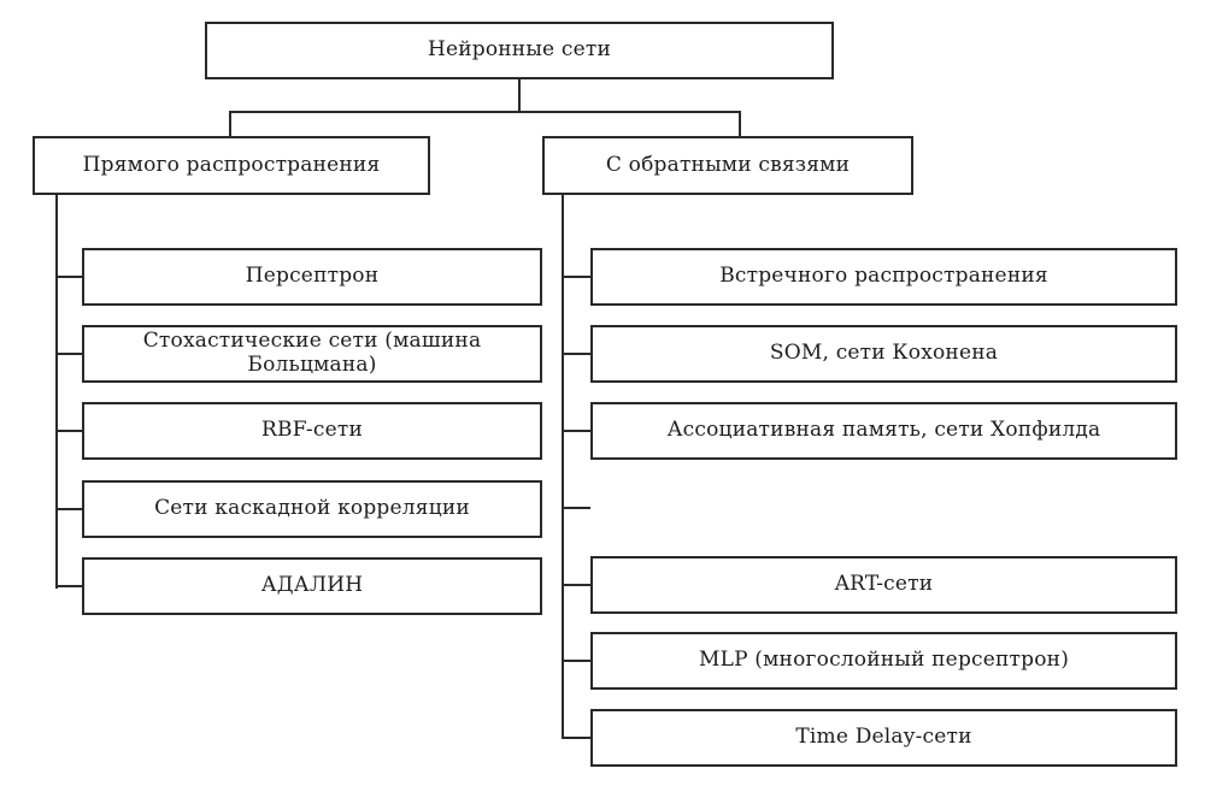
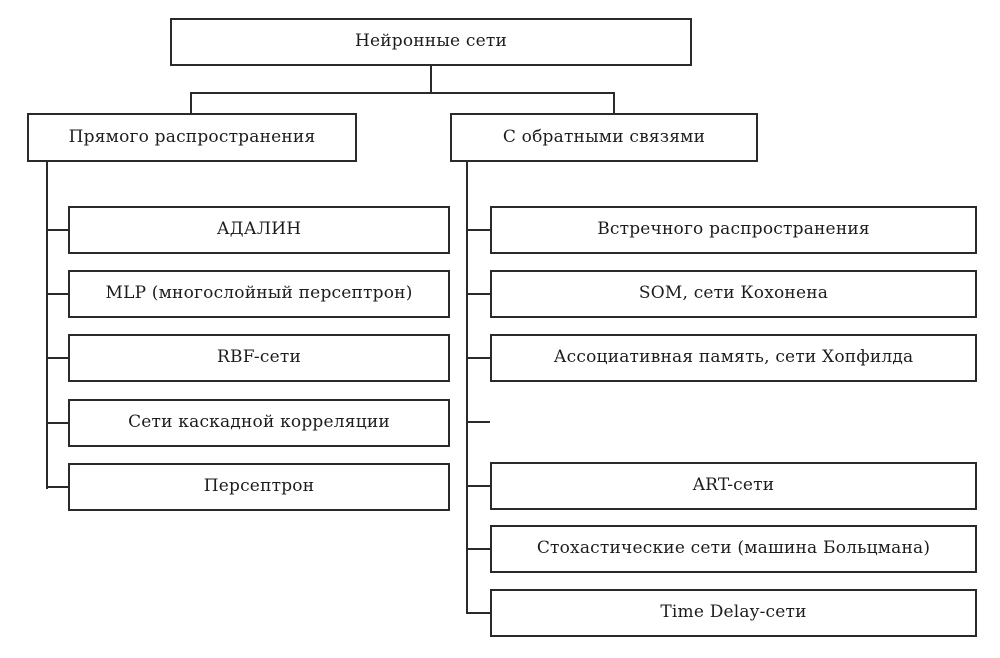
  Нейронные сети
  Прямого распространения
  С обратными связями
- Персептрон
+ АДАЛИН
- Стохастические сети (машина Больцмана)
+ MLP (многослойный персептрон)
  RBF-сети
  Сети каскадной корреляции
- АДАЛИН
+ Персептрон
  Встречного распространения
  SOM, сети Кохонена
  Ассоциативная память, сети Хопфилда
  ART-сети
- MLP (многослойный персептрон)
+ Стохастические сети (машина Больцмана)
  Time Delay-сети
